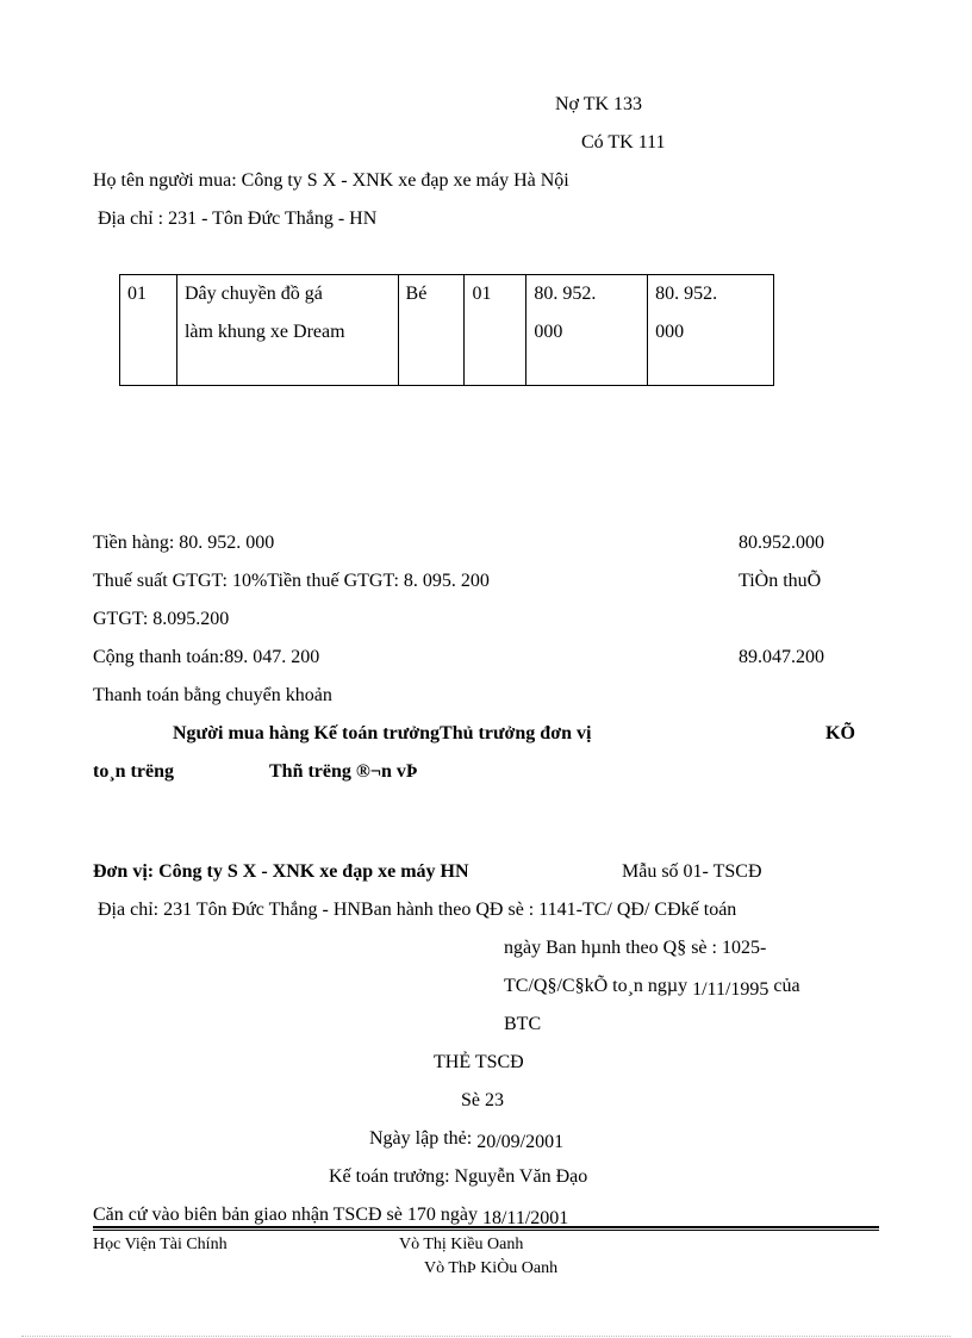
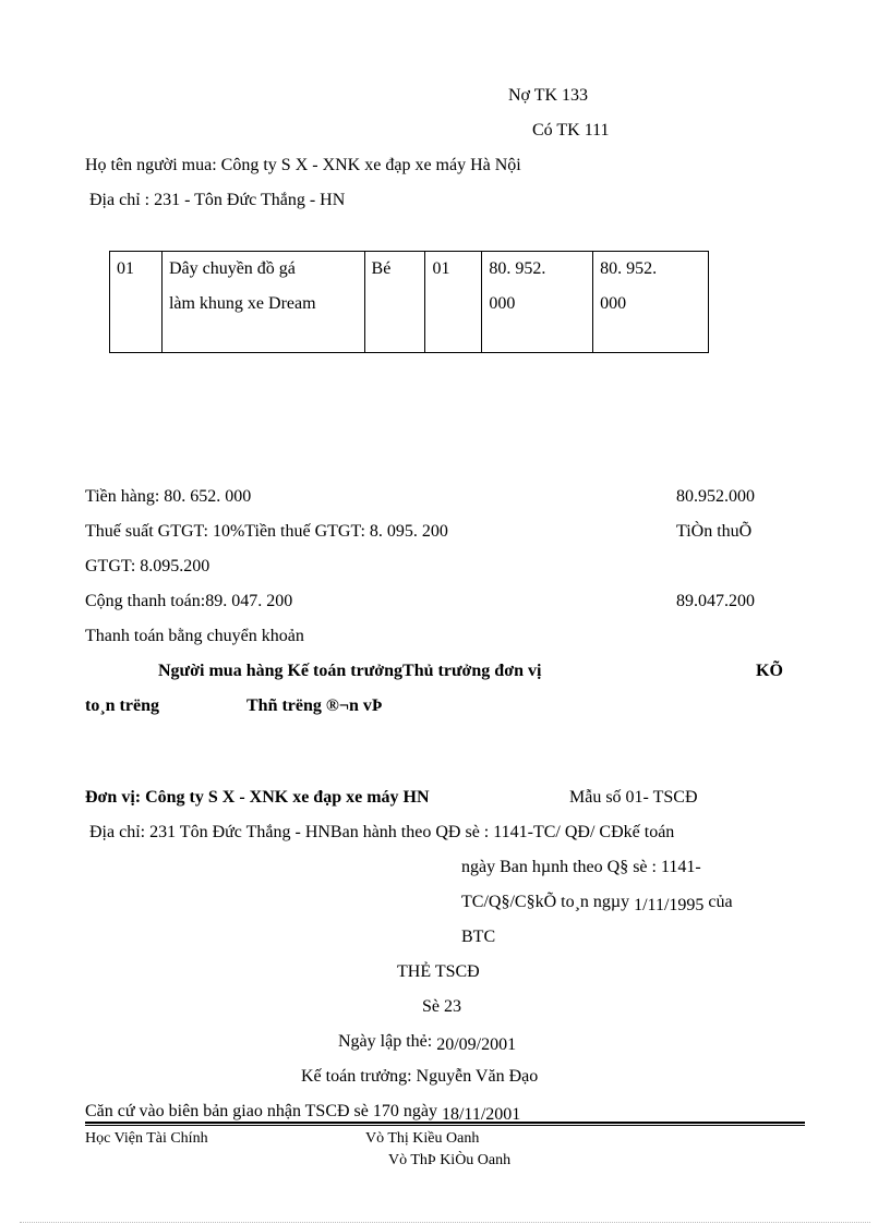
  Nợ TK 133
  Có TK 111
  Họ tên người mua: Công ty S X - XNK xe đạp xe máy Hà Nội
  Địa chỉ : 231 - Tôn Đức Thắng - HN
  01	Dây chuyền đồ gá làm khung xe Dream	Bé	01	80. 952. 000	80. 952. 000
- Tiền hàng: 80. 952. 000
+ Tiền hàng: 80. 652. 000
  80.952.000
  Thuế suất GTGT: 10%Tiền thuế GTGT: 8. 095. 200
  TiÒn thuÕ
  GTGT: 8.095.200
  Cộng thanh toán:89. 047. 200
  89.047.200
  Thanh toán bằng chuyển khoản
  Người mua hàng Kế toán trưởngThủ trưởng đơn vị
  KÕ
  to¸n trëng
  Thñ tr­ëng ®¬n vÞ
  Đơn vị: Công ty S X - XNK xe đạp xe máy HN
  Mẫu số 01- TSCĐ
  Địa chỉ: 231 Tôn Đức Thắng - HNBan hành theo QĐ sè : 1141-TC/ QĐ/ CĐkế toán
- ngày Ban hµnh theo Q§ sè : 1025-
+ ngày Ban hµnh theo Q§ sè : 1141-
  TC/Q§/C§kÕ to¸n ngµy 1/11/1995 của
  BTC
  THẺ TSCĐ
  Sè 23
  Ngày lập thẻ: 20/09/2001
  Kế toán trưởng: Nguyễn Văn Đạo
  Căn cứ vào biên bản giao nhận TSCĐ sè 170 ngày 18/11/2001
  Học Viện Tài Chính
  Vò Thị Kiều Oanh
  Vò ThÞ KiÒu Oanh
